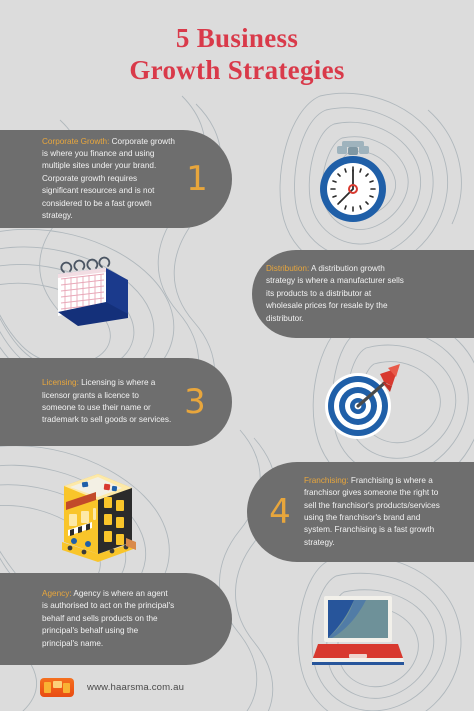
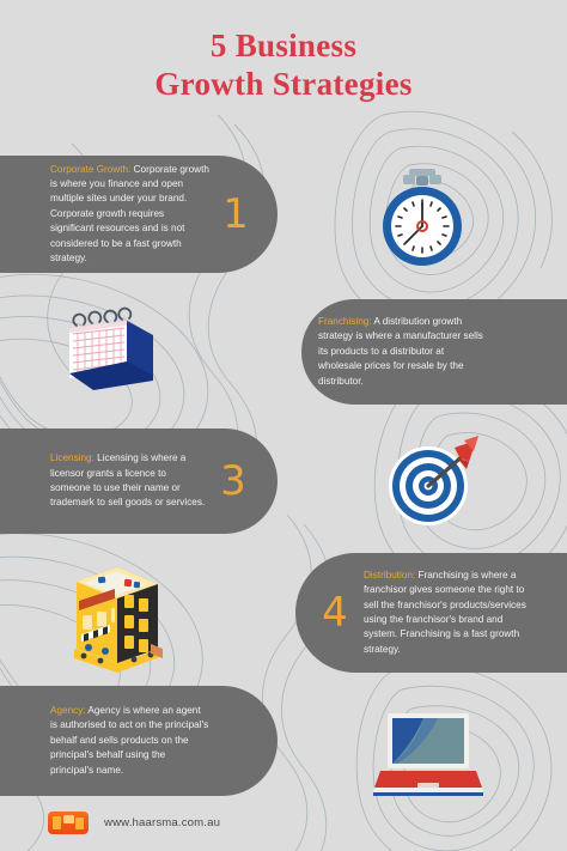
  5 Business
  Growth Strategies
- Corporate Growth: Corporate growth is where you finance and using multiple sites under your brand. Corporate growth requires significant resources and is not considered to be a fast growth strategy.
+ Corporate Growth: Corporate growth is where you finance and open multiple sites under your brand. Corporate growth requires significant resources and is not considered to be a fast growth strategy.
  1
- Distribution: A distribution growth strategy is where a manufacturer sells its products to a distributor at wholesale prices for resale by the distributor.
+ Franchising: A distribution growth strategy is where a manufacturer sells its products to a distributor at wholesale prices for resale by the distributor.
  Licensing: Licensing is where a licensor grants a licence to someone to use their name or trademark to sell goods or services.
  3
  4
- Franchising: Franchising is where a franchisor gives someone the right to sell the franchisor's products/services using the franchisor's brand and system. Franchising is a fast growth strategy.
+ Distribution: Franchising is where a franchisor gives someone the right to sell the franchisor's products/services using the franchisor's brand and system. Franchising is a fast growth strategy.
  Agency: Agency is where an agent is authorised to act on the principal's behalf and sells products on the principal's behalf using the principal's name.
  www.haarsma.com.au
